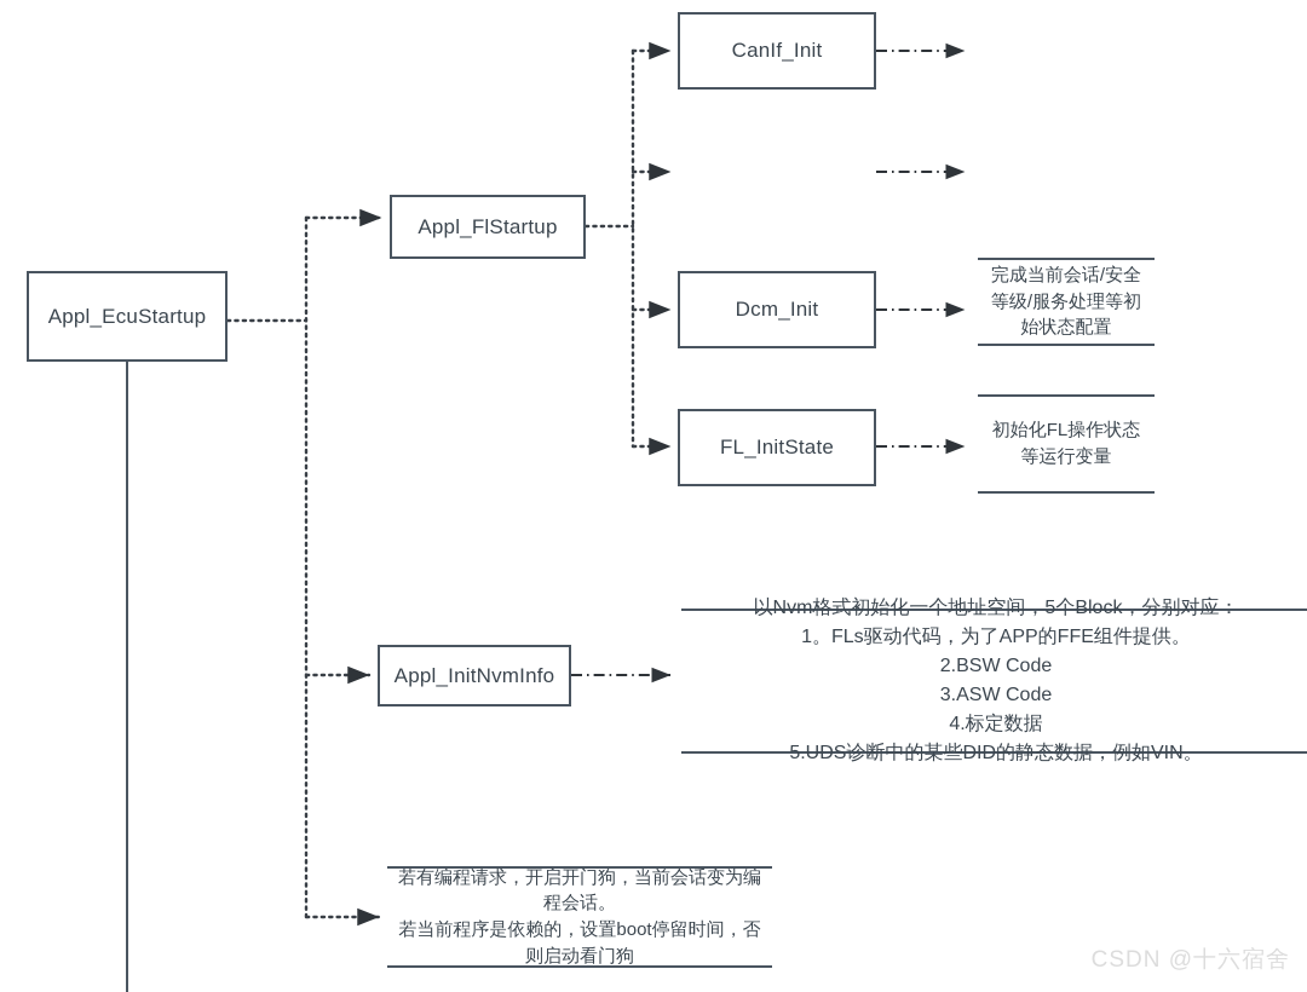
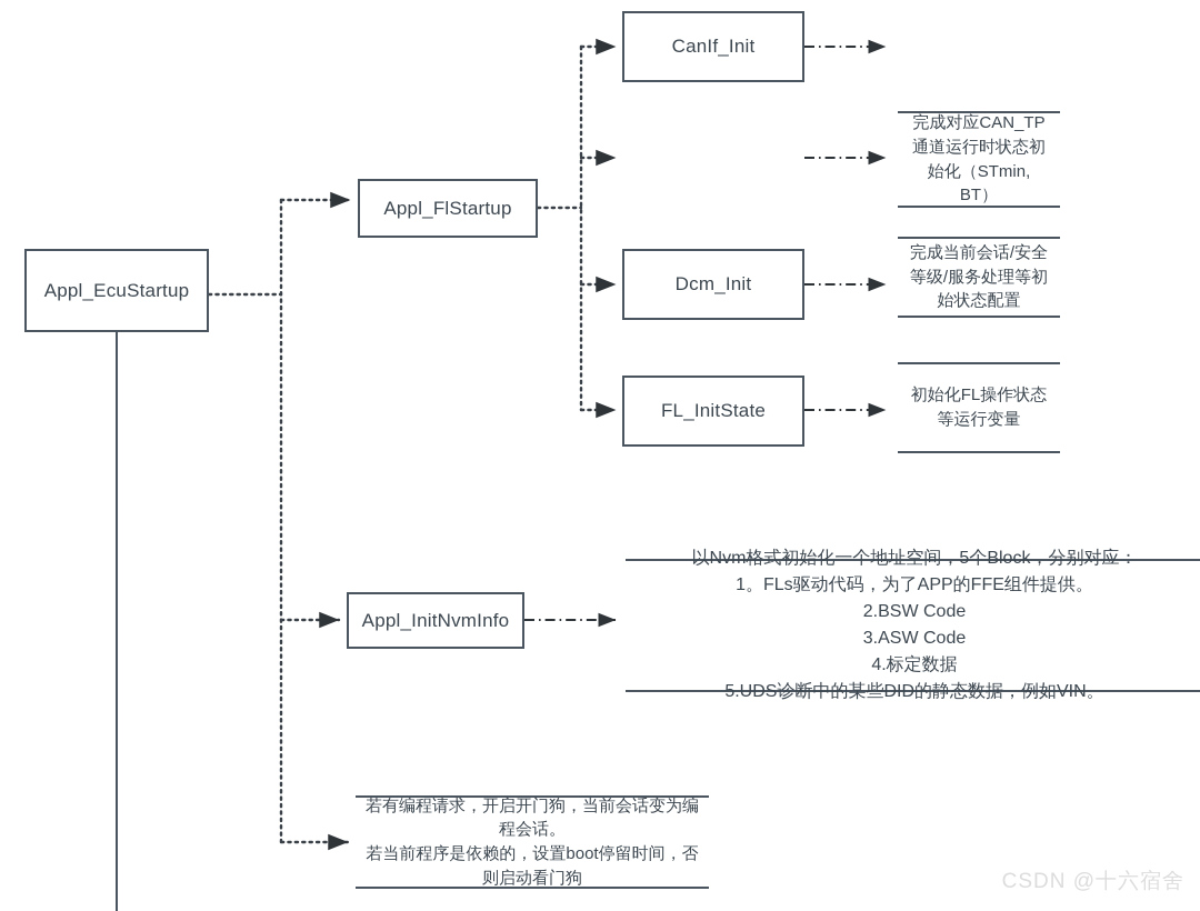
  Appl_EcuStartup
  Appl_FlStartup
  Appl_InitNvmInfo
  CanIf_Init
  Dcm_Init
  FL_InitState
+ 完成对应CAN_TP
+ 通道运行时状态初
+ 始化（STmin,
+ BT）
  完成当前会话/安全
  等级/服务处理等初
  始状态配置
  初始化FL操作状态
  等运行变量
  以Nvm格式初始化一个地址空间，5个Block，分别对应：
  1。FLs驱动代码，为了APP的FFE组件提供。
  2.BSW Code
  3.ASW Code
  4.标定数据
  5.UDS诊断中的某些DID的静态数据，例如VIN。
  若有编程请求，开启开门狗，当前会话变为编
  程会话。
  若当前程序是依赖的，设置boot停留时间，否
  则启动看门狗
  CSDN @十六宿舍
